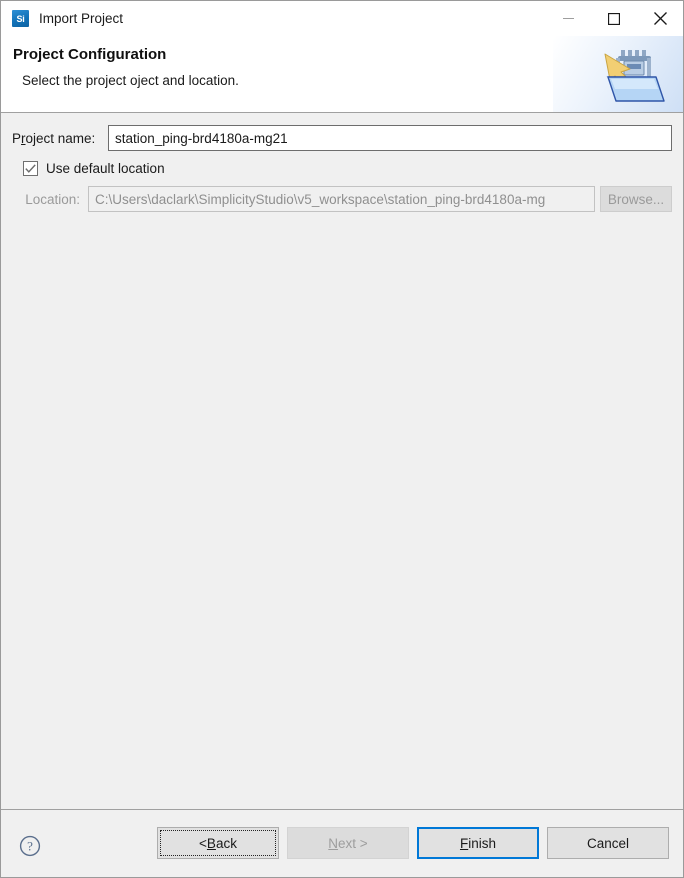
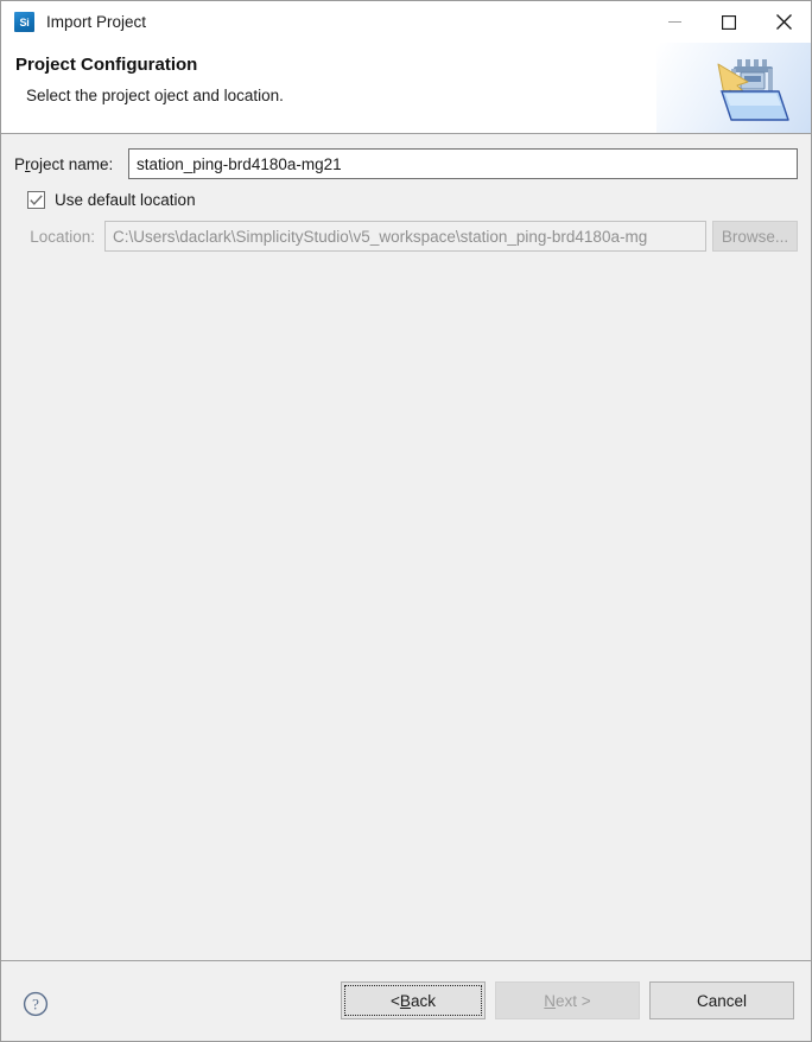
  Si
  Import Project
  Project Configuration
  Select the project oject and location.
  Project name:
  station_ping-brd4180a-mg21
  Use default location
  Location:
  C:\Users\daclark\SimplicityStudio\v5_workspace\station_ping-brd4180a-mg
  Browse...
  ?
  <
  B
  ack
  N
  ext >
- F
- inish
  Cancel
